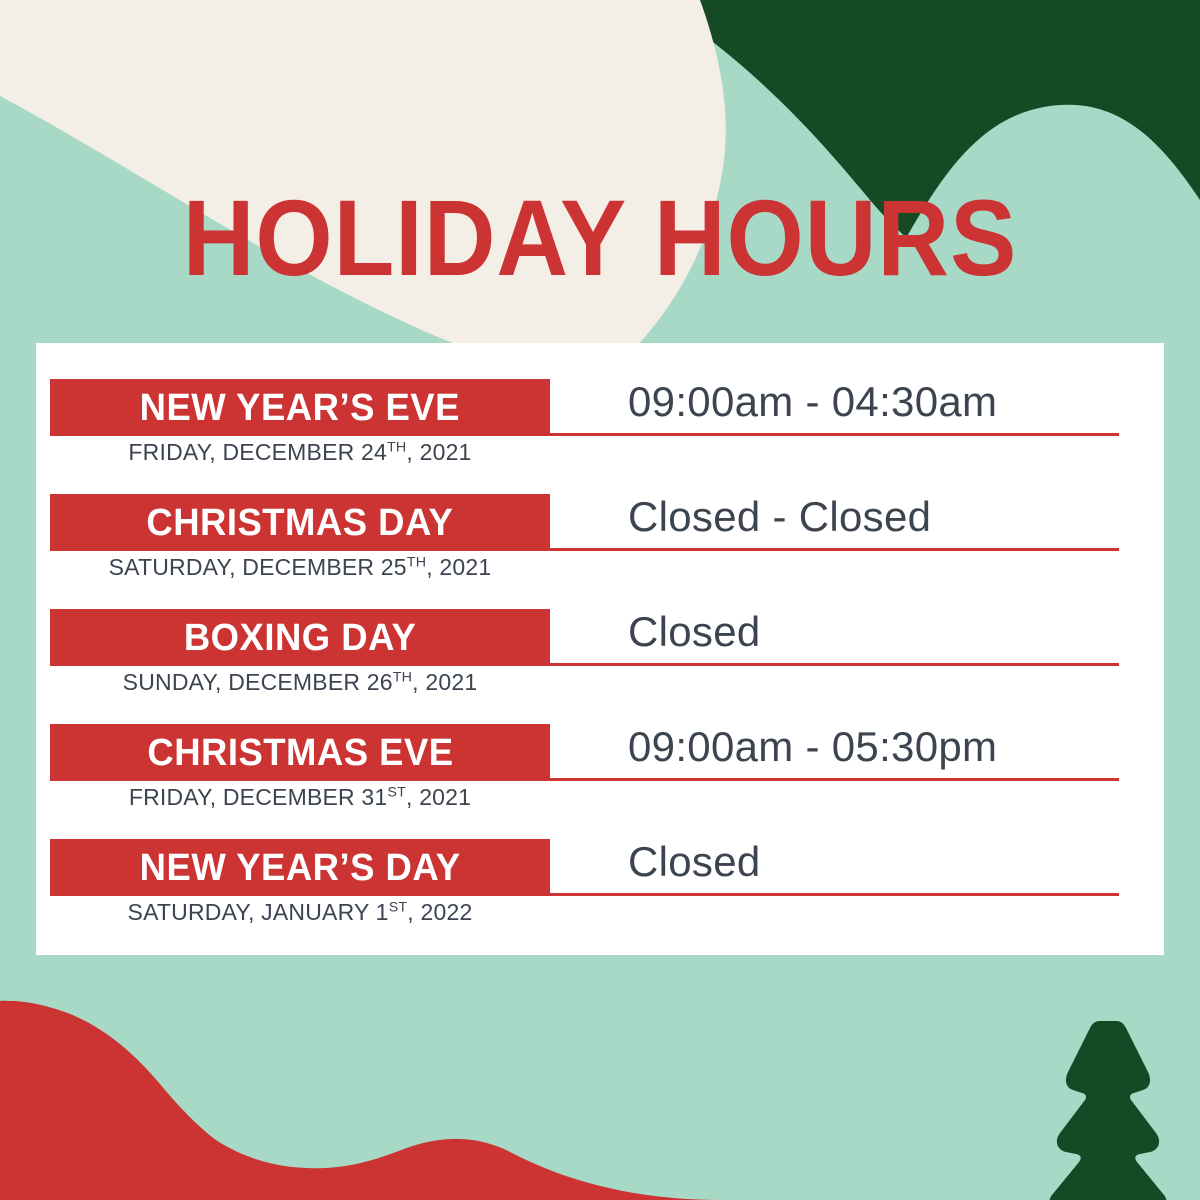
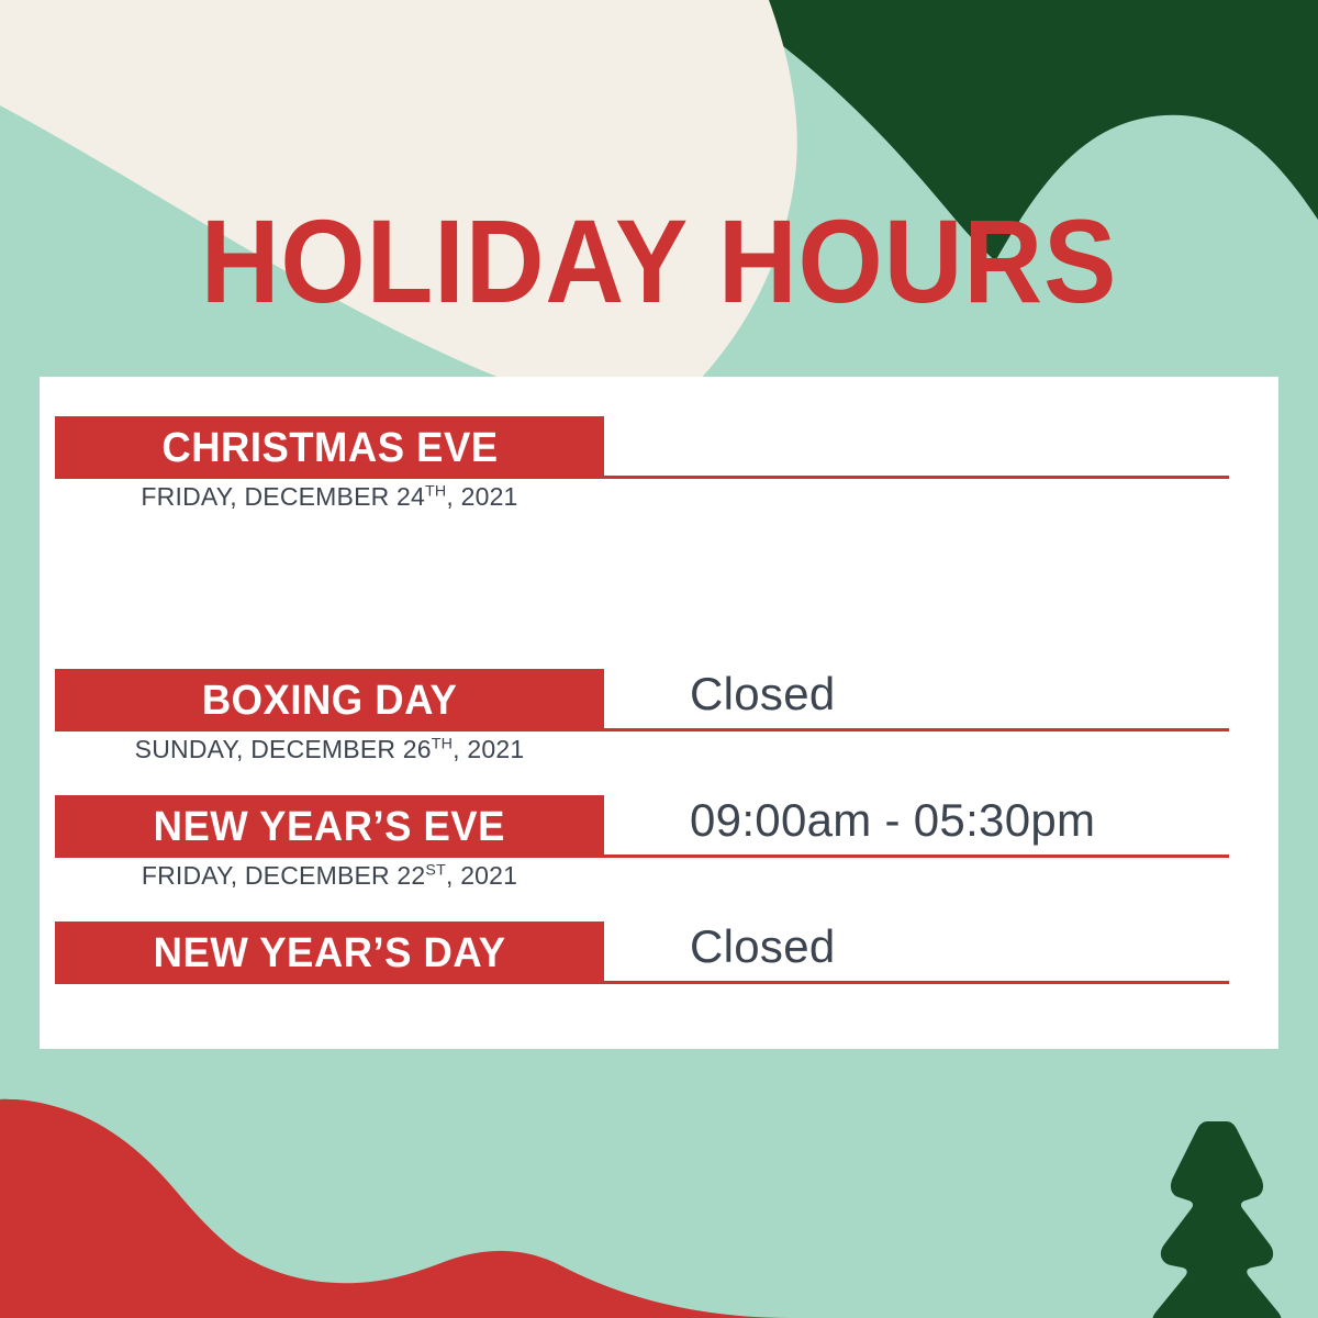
  HOLIDAY HOURS
- NEW YEAR’S EVE
+ CHRISTMAS EVE
  FRIDAY, DECEMBER 24TH, 2021
- 09:00am - 04:30am
- CHRISTMAS DAY
- SATURDAY, DECEMBER 25TH, 2021
- Closed - Closed
  BOXING DAY
  SUNDAY, DECEMBER 26TH, 2021
  Closed
- CHRISTMAS EVE
+ NEW YEAR’S EVE
- FRIDAY, DECEMBER 31ST, 2021
+ FRIDAY, DECEMBER 22ST, 2021
  09:00am - 05:30pm
  NEW YEAR’S DAY
- SATURDAY, JANUARY 1ST, 2022
  Closed
